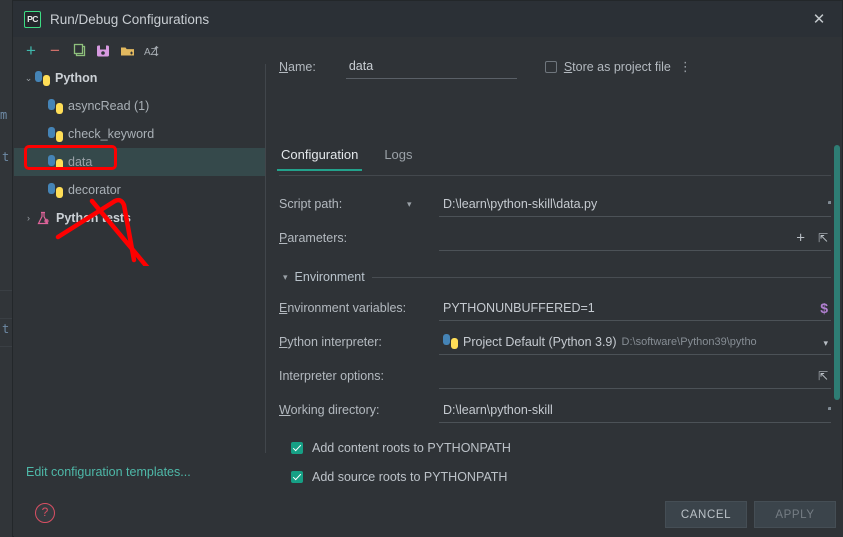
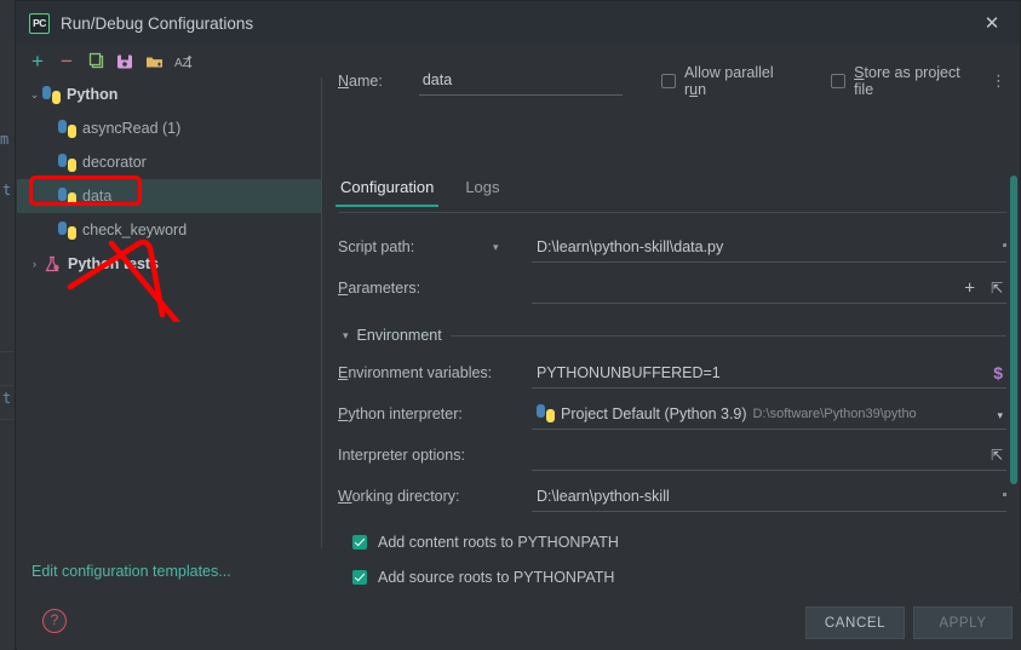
  m
  t
  t
  PC
  Run/Debug Configurations
  ✕
  +
  −
  AZ
  ⌄
  Python
  asyncRead (1)
- check_keyword
+ decorator
  data
- decorator
+ check_keyword
  ›
  Pythnest
  Edit configuration templates...
  Name:
  data
+ Allow parallel run
  Store as project file
  ⋮
  Configuration
  Logs
  Script path:
  ▾
  D:\learn\python-skill\data.py
  Parameters:
  +
  ⇱
  ▾
  Environment
  Environment variables:
  PYTHONUNBUFFERED=1
  $
  Python interpreter:
  Project Default (Python 3.9)
  D:\software\Python39\pytho
  ▾
  Interpreter options:
  ⇱
  Working directory:
  D:\learn\python-skill
  Add content roots to PYTHONPATH
  Add source roots to PYTHONPATH
  ?
  CANCEL
  APPLY
